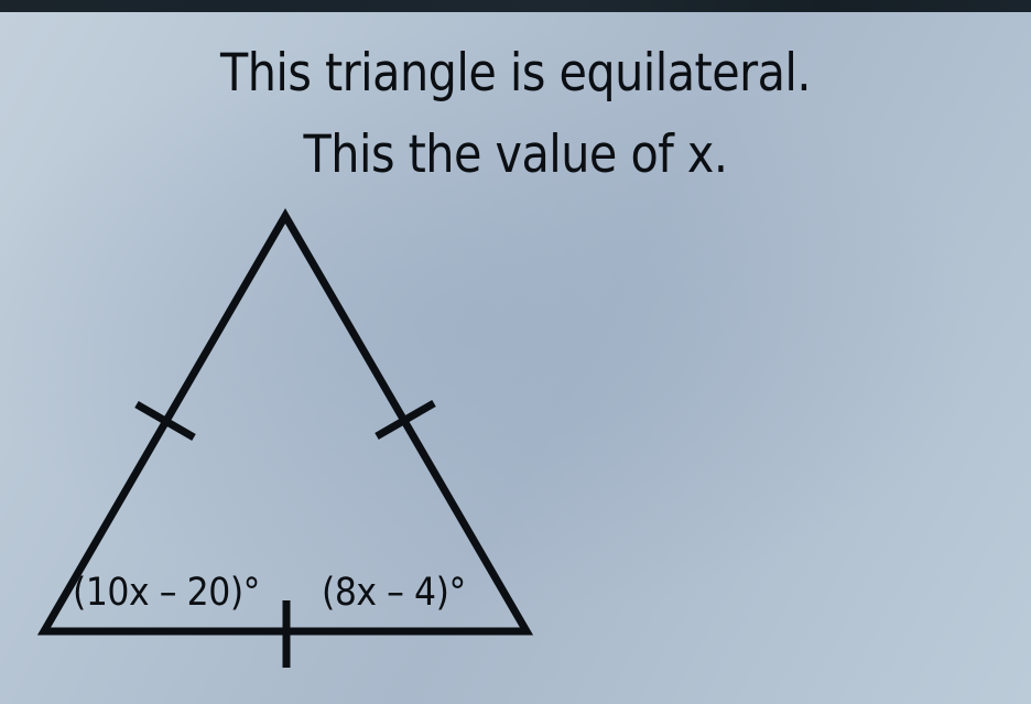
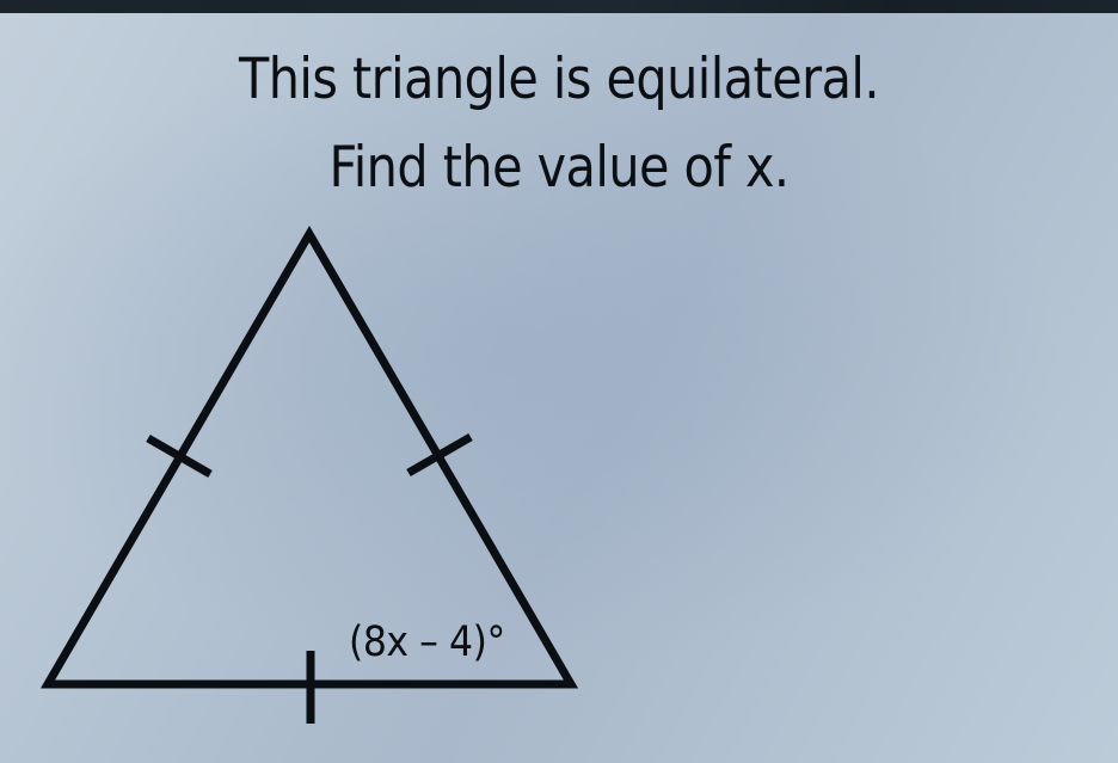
  This triangle is equilateral.
- This the value of x.
+ Find the value of x.
- (10x – 20)°
  (8x – 4)°
